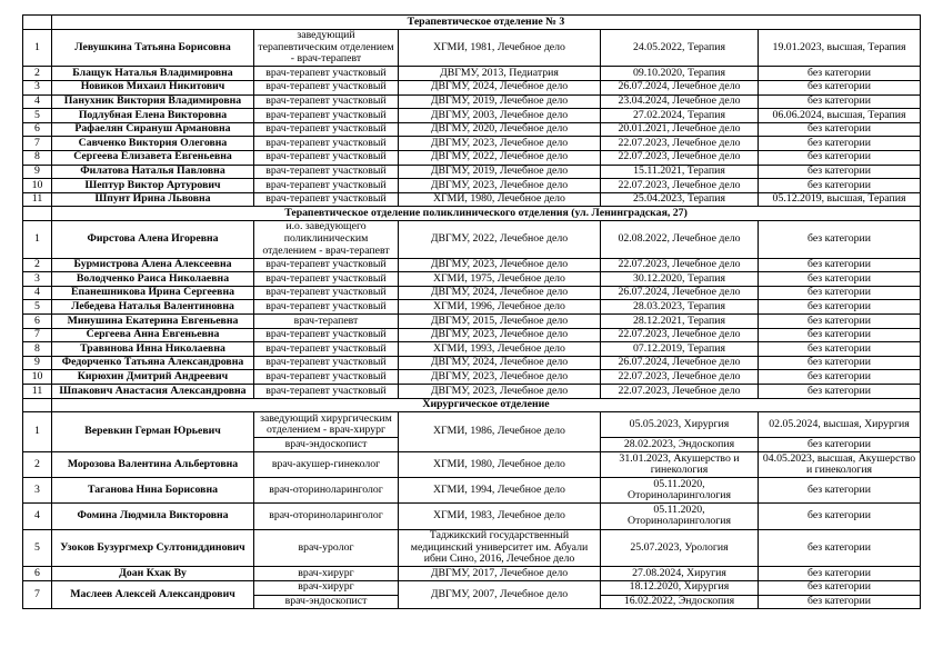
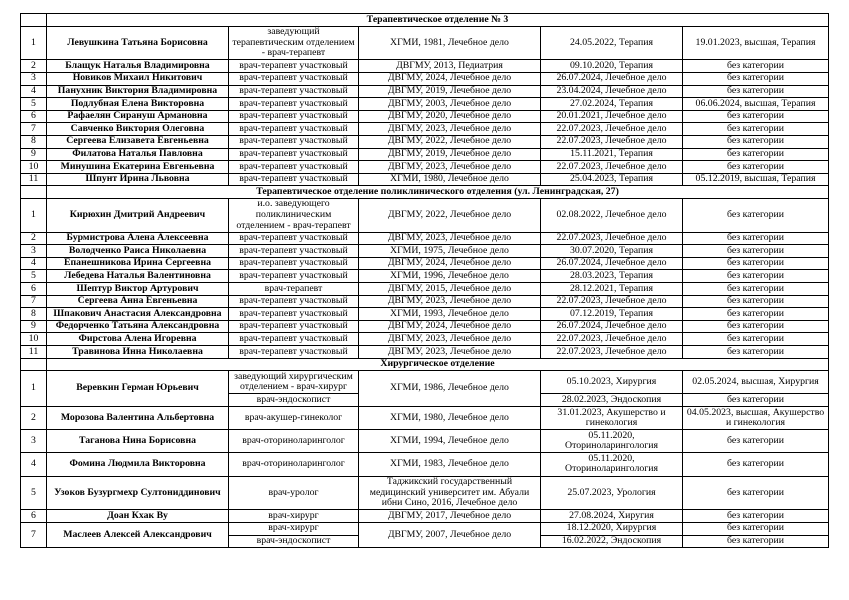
  	Терапевтическое отделение № 3
  1	Левушкина Татьяна Борисовна	заведующий терапевтическим отделением - врач-терапевт	ХГМИ, 1981, Лечебное дело	24.05.2022, Терапия	19.01.2023, высшая, Терапия
  2	Блащук Наталья Владимировна	врач-терапевт участковый	ДВГМУ, 2013, Педиатрия	09.10.2020, Терапия	без категории
  3	Новиков Михаил Никитович	врач-терапевт участковый	ДВГМУ, 2024, Лечебное дело	26.07.2024, Лечебное дело	без категории
  4	Панухник Виктория Владимировна	врач-терапевт участковый	ДВГМУ, 2019, Лечебное дело	23.04.2024, Лечебное дело	без категории
  5	Подлубная Елена Викторовна	врач-терапевт участковый	ДВГМУ, 2003, Лечебное дело	27.02.2024, Терапия	06.06.2024, высшая, Терапия
  6	Рафаелян Сирануш Армановна	врач-терапевт участковый	ДВГМУ, 2020, Лечебное дело	20.01.2021, Лечебное дело	без категории
  7	Савченко Виктория Олеговна	врач-терапевт участковый	ДВГМУ, 2023, Лечебное дело	22.07.2023, Лечебное дело	без категории
  8	Сергеева Елизавета Евгеньевна	врач-терапевт участковый	ДВГМУ, 2022, Лечебное дело	22.07.2023, Лечебное дело	без категории
  9	Филатова Наталья Павловна	врач-терапевт участковый	ДВГМУ, 2019, Лечебное дело	15.11.2021, Терапия	без категории
- 10	Шептур Виктор Артурович	врач-терапевт участковый	ДВГМУ, 2023, Лечебное дело	22.07.2023, Лечебное дело	без категории
+ 10	Минушина Екатерина Евгеньевна	врач-терапевт участковый	ДВГМУ, 2023, Лечебное дело	22.07.2023, Лечебное дело	без категории
  11	Шпунт Ирина Львовна	врач-терапевт участковый	ХГМИ, 1980, Лечебное дело	25.04.2023, Терапия	05.12.2019, высшая, Терапия
  	Терапевтическое отделение поликлинического отделения (ул. Ленинградская, 27)
- 1	Фирстова Алена Игоревна	и.о. заведующего поликлиническим отделением - врач-терапевт	ДВГМУ, 2022, Лечебное дело	02.08.2022, Лечебное дело	без категории
+ 1	Кирюхин Дмитрий Андреевич	и.о. заведующего поликлиническим отделением - врач-терапевт	ДВГМУ, 2022, Лечебное дело	02.08.2022, Лечебное дело	без категории
  2	Бурмистрова Алена Алексеевна	врач-терапевт участковый	ДВГМУ, 2023, Лечебное дело	22.07.2023, Лечебное дело	без категории
- 3	Володченко Раиса Николаевна	врач-терапевт участковый	ХГМИ, 1975, Лечебное дело	30.12.2020, Терапия	без категории
+ 3	Володченко Раиса Николаевна	врач-терапевт участковый	ХГМИ, 1975, Лечебное дело	30.07.2020, Терапия	без категории
  4	Епанешникова Ирина Сергеевна	врач-терапевт участковый	ДВГМУ, 2024, Лечебное дело	26.07.2024, Лечебное дело	без категории
  5	Лебедева Наталья Валентиновна	врач-терапевт участковый	ХГМИ, 1996, Лечебное дело	28.03.2023, Терапия	без категории
- 6	Минушина Екатерина Евгеньевна	врач-терапевт	ДВГМУ, 2015, Лечебное дело	28.12.2021, Терапия	без категории
+ 6	Шептур Виктор Артурович	врач-терапевт	ДВГМУ, 2015, Лечебное дело	28.12.2021, Терапия	без категории
  7	Сергеева Анна Евгеньевна	врач-терапевт участковый	ДВГМУ, 2023, Лечебное дело	22.07.2023, Лечебное дело	без категории
- 8	Травинова Инна Николаевна	врач-терапевт участковый	ХГМИ, 1993, Лечебное дело	07.12.2019, Терапия	без категории
+ 8	Шпакович Анастасия Александровна	врач-терапевт участковый	ХГМИ, 1993, Лечебное дело	07.12.2019, Терапия	без категории
  9	Федорченко Татьяна Александровна	врач-терапевт участковый	ДВГМУ, 2024, Лечебное дело	26.07.2024, Лечебное дело	без категории
- 10	Кирюхин Дмитрий Андреевич	врач-терапевт участковый	ДВГМУ, 2023, Лечебное дело	22.07.2023, Лечебное дело	без категории
+ 10	Фирстова Алена Игоревна	врач-терапевт участковый	ДВГМУ, 2023, Лечебное дело	22.07.2023, Лечебное дело	без категории
- 11	Шпакович Анастасия Александровна	врач-терапевт участковый	ДВГМУ, 2023, Лечебное дело	22.07.2023, Лечебное дело	без категории
+ 11	Травинова Инна Николаевна	врач-терапевт участковый	ДВГМУ, 2023, Лечебное дело	22.07.2023, Лечебное дело	без категории
  	Хирургическое отделение
- 1	Веревкин Герман Юрьевич	заведующий хирургическим отделением - врач-хирург	ХГМИ, 1986, Лечебное дело	05.05.2023, Хирургия	02.05.2024, высшая, Хирургия
+ 1	Веревкин Герман Юрьевич	заведующий хирургическим отделением - врач-хирург	ХГМИ, 1986, Лечебное дело	05.10.2023, Хирургия	02.05.2024, высшая, Хирургия
  врач-эндоскопист	28.02.2023, Эндоскопия	без категории
  2	Морозова Валентина Альбертовна	врач-акушер-гинеколог	ХГМИ, 1980, Лечебное дело	31.01.2023, Акушерство и гинекология	04.05.2023, высшая, Акушерство и гинекология
  3	Таганова Нина Борисовна	врач-оториноларинголог	ХГМИ, 1994, Лечебное дело	05.11.2020, Оториноларингология	без категории
  4	Фомина Людмила Викторовна	врач-оториноларинголог	ХГМИ, 1983, Лечебное дело	05.11.2020, Оториноларингология	без категории
  5	Узоков Бузургмехр Султониддинович	врач-уролог	Таджикский государственный медицинский университет им. Абуали ибни Сино, 2016, Лечебное дело	25.07.2023, Урология	без категории
  6	Доан Кхак Ву	врач-хирург	ДВГМУ, 2017, Лечебное дело	27.08.2024, Хиругия	без категории
  7	Маслеев Алексей Александрович	врач-хирург	ДВГМУ, 2007, Лечебное дело	18.12.2020, Хирургия	без категории
  врач-эндоскопист	16.02.2022, Эндоскопия	без категории
